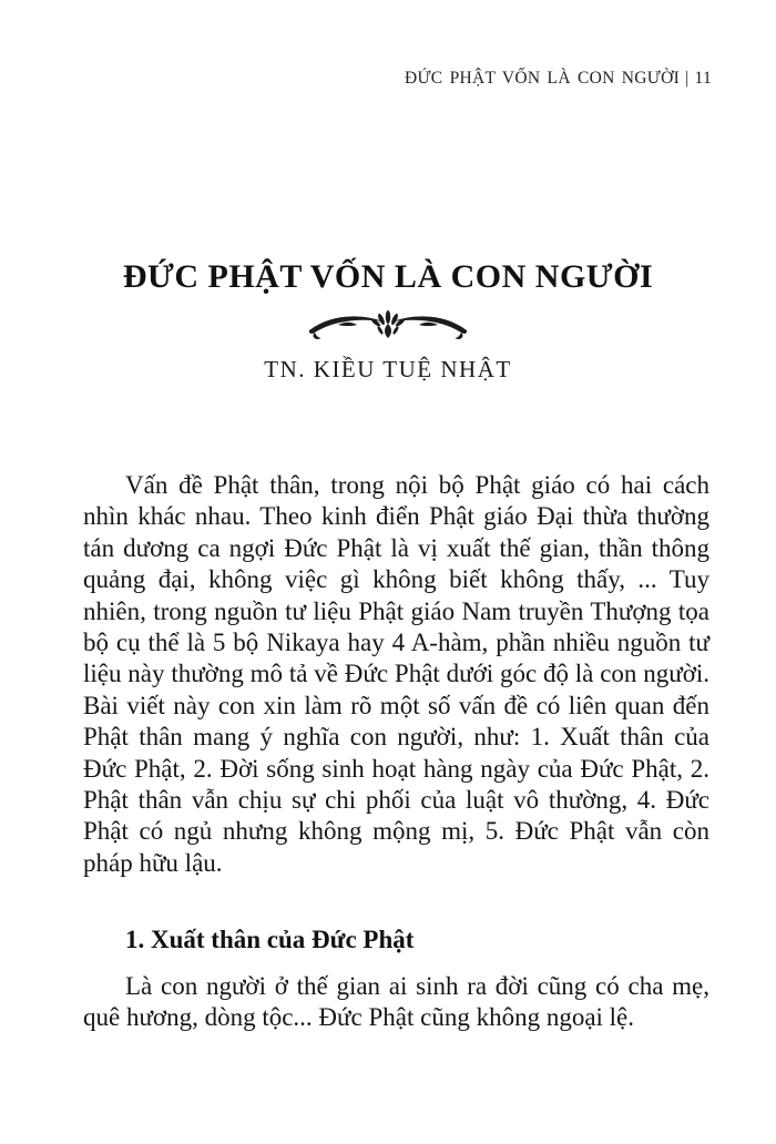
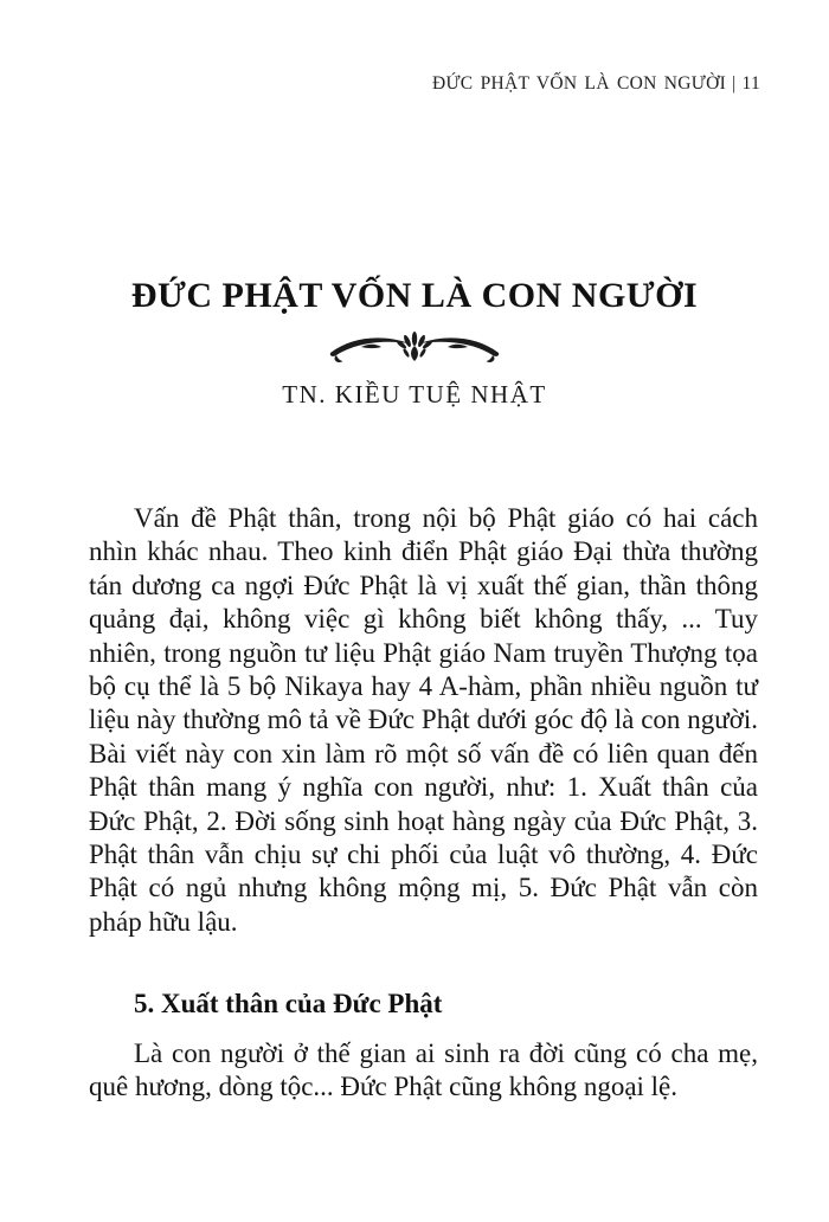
  ĐỨC PHẬT VỐN LÀ CON NGƯỜI | 11
  ĐỨC PHẬT VỐN LÀ CON NGƯỜI
  TN. KIỀU TUỆ NHẬT
- Vấn đề Phật thân, trong nội bộ Phật giáo có hai cách nhìn khác nhau. Theo kinh điển Phật giáo Đại thừa thường tán dương ca ngợi Đức Phật là vị xuất thế gian, thần thông quảng đại, không việc gì không biết không thấy, ... Tuy nhiên, trong nguồn tư liệu Phật giáo Nam truyền Thượng tọa bộ cụ thể là 5 bộ Nikaya hay 4 A-hàm, phần nhiều nguồn tư liệu này thường mô tả về Đức Phật dưới góc độ là con người. Bài viết này con xin làm rõ một số vấn đề có liên quan đến Phật thân mang ý nghĩa con người, như: 1. Xuất thân của Đức Phật, 2. Đời sống sinh hoạt hàng ngày của Đức Phật, 2. Phật thân vẫn chịu sự chi phối của luật vô thường, 4. Đức Phật có ngủ nhưng không mộng mị, 5. Đức Phật vẫn còn pháp hữu lậu.
+ Vấn đề Phật thân, trong nội bộ Phật giáo có hai cách nhìn khác nhau. Theo kinh điển Phật giáo Đại thừa thường tán dương ca ngợi Đức Phật là vị xuất thế gian, thần thông quảng đại, không việc gì không biết không thấy, ... Tuy nhiên, trong nguồn tư liệu Phật giáo Nam truyền Thượng tọa bộ cụ thể là 5 bộ Nikaya hay 4 A-hàm, phần nhiều nguồn tư liệu này thường mô tả về Đức Phật dưới góc độ là con người. Bài viết này con xin làm rõ một số vấn đề có liên quan đến Phật thân mang ý nghĩa con người, như: 1. Xuất thân của Đức Phật, 2. Đời sống sinh hoạt hàng ngày của Đức Phật, 3. Phật thân vẫn chịu sự chi phối của luật vô thường, 4. Đức Phật có ngủ nhưng không mộng mị, 5. Đức Phật vẫn còn pháp hữu lậu.
- 1. Xuất thân của Đức Phật
+ 5. Xuất thân của Đức Phật
  Là con người ở thế gian ai sinh ra đời cũng có cha mẹ, quê hương, dòng tộc... Đức Phật cũng không ngoại lệ.
